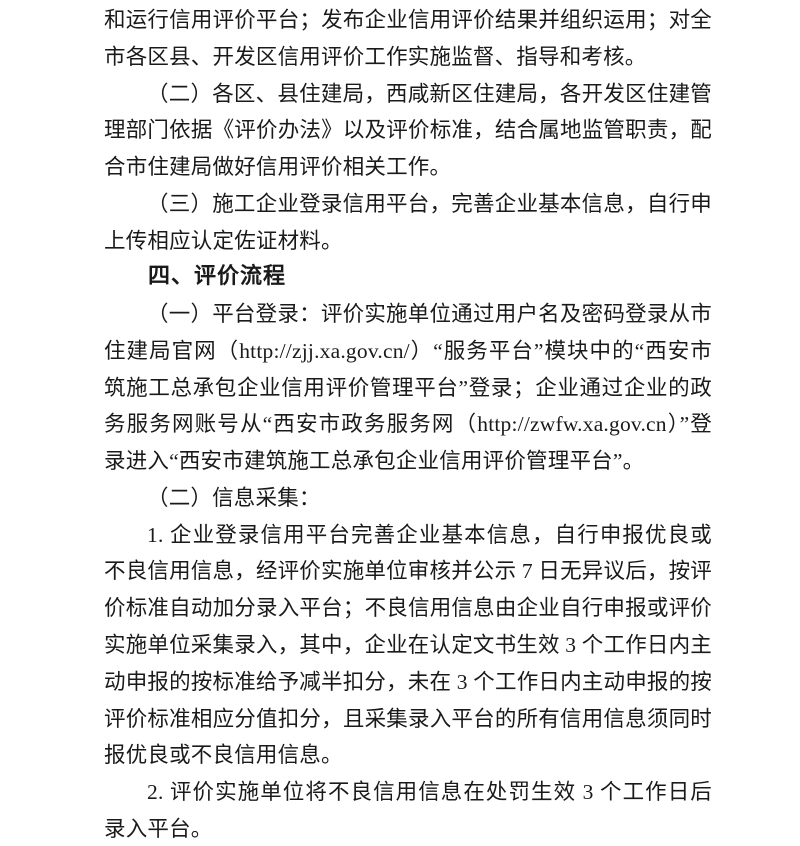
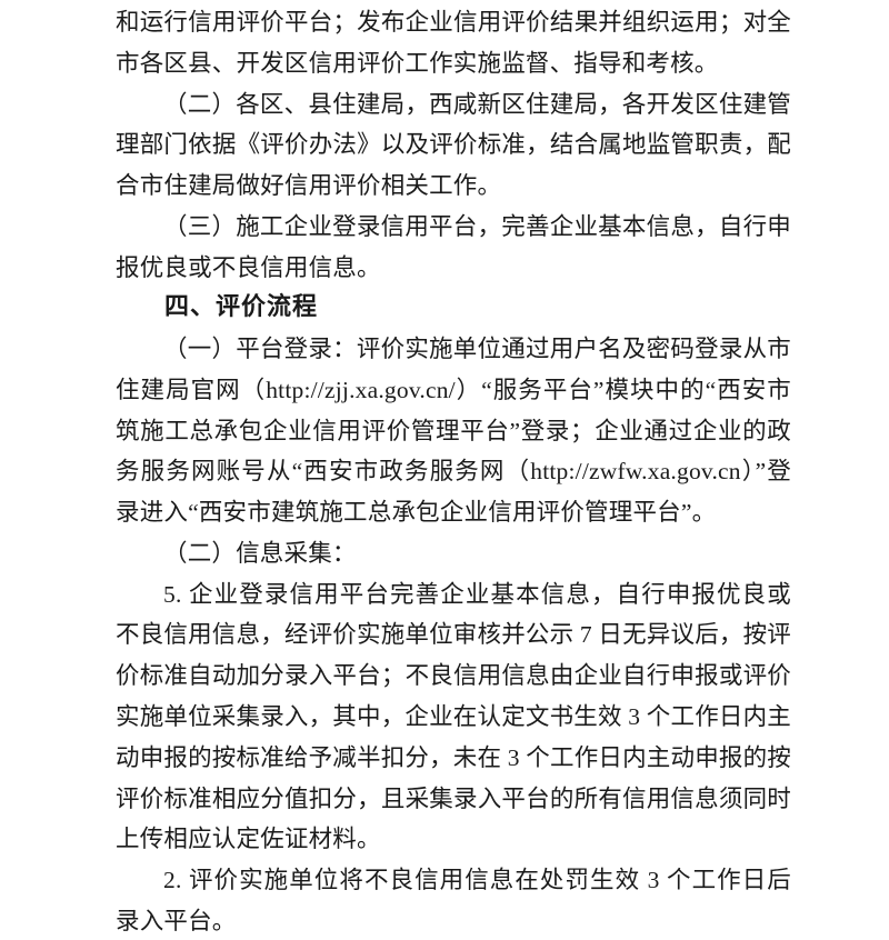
  和运行信用评价平台；发布企业信用评价结果并组织运用；对全
  市各区县、开发区信用评价工作实施监督、指导和考核。
  （二）各区、县住建局，西咸新区住建局，各开发区住建管
  理部门依据《评价办法》以及评价标准，结合属地监管职责，配
  合市住建局做好信用评价相关工作。
  （三）施工企业登录信用平台，完善企业基本信息，自行申
- 上传相应认定佐证材料。
+ 报优良或不良信用信息。
  四、评价流程
  （一）平台登录：评价实施单位通过用户名及密码登录从市
  住建局官网（http://zjj.xa.gov.cn/）“服务平台”模块中的“西安市
  筑施工总承包企业信用评价管理平台”登录；企业通过企业的政
  务服务网账号从“西安市政务服务网（http://zwfw.xa.gov.cn）”登
  录进入“西安市建筑施工总承包企业信用评价管理平台”。
  （二）信息采集：
- 1. 企业登录信用平台完善企业基本信息，自行申报优良或
+ 5. 企业登录信用平台完善企业基本信息，自行申报优良或
  不良信用信息，经评价实施单位审核并公示 7 日无异议后，按评
  价标准自动加分录入平台；不良信用信息由企业自行申报或评价
  实施单位采集录入，其中，企业在认定文书生效 3 个工作日内主
  动申报的按标准给予减半扣分，未在 3 个工作日内主动申报的按
  评价标准相应分值扣分，且采集录入平台的所有信用信息须同时
- 报优良或不良信用信息。
+ 上传相应认定佐证材料。
  2. 评价实施单位将不良信用信息在处罚生效 3 个工作日后
  录入平台。
